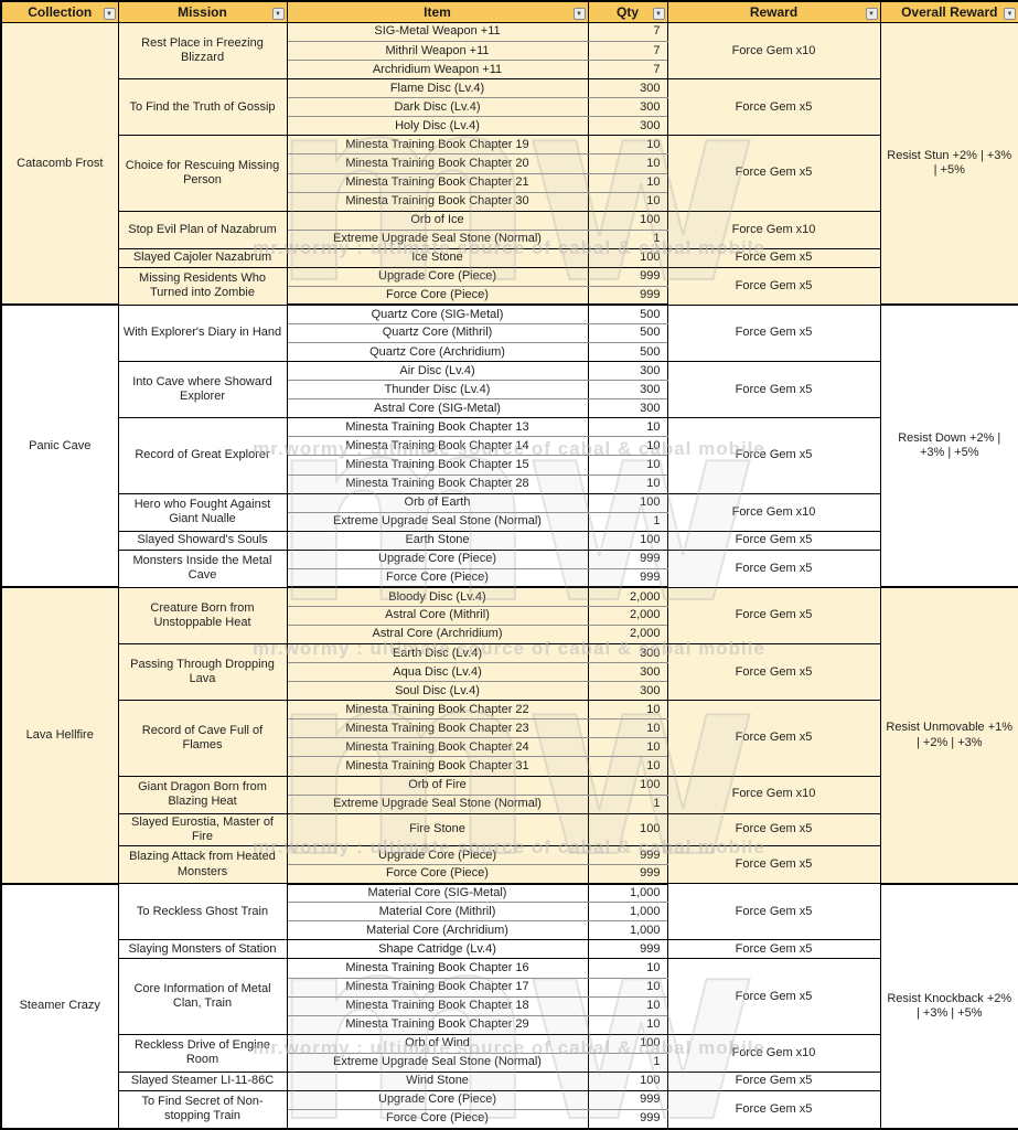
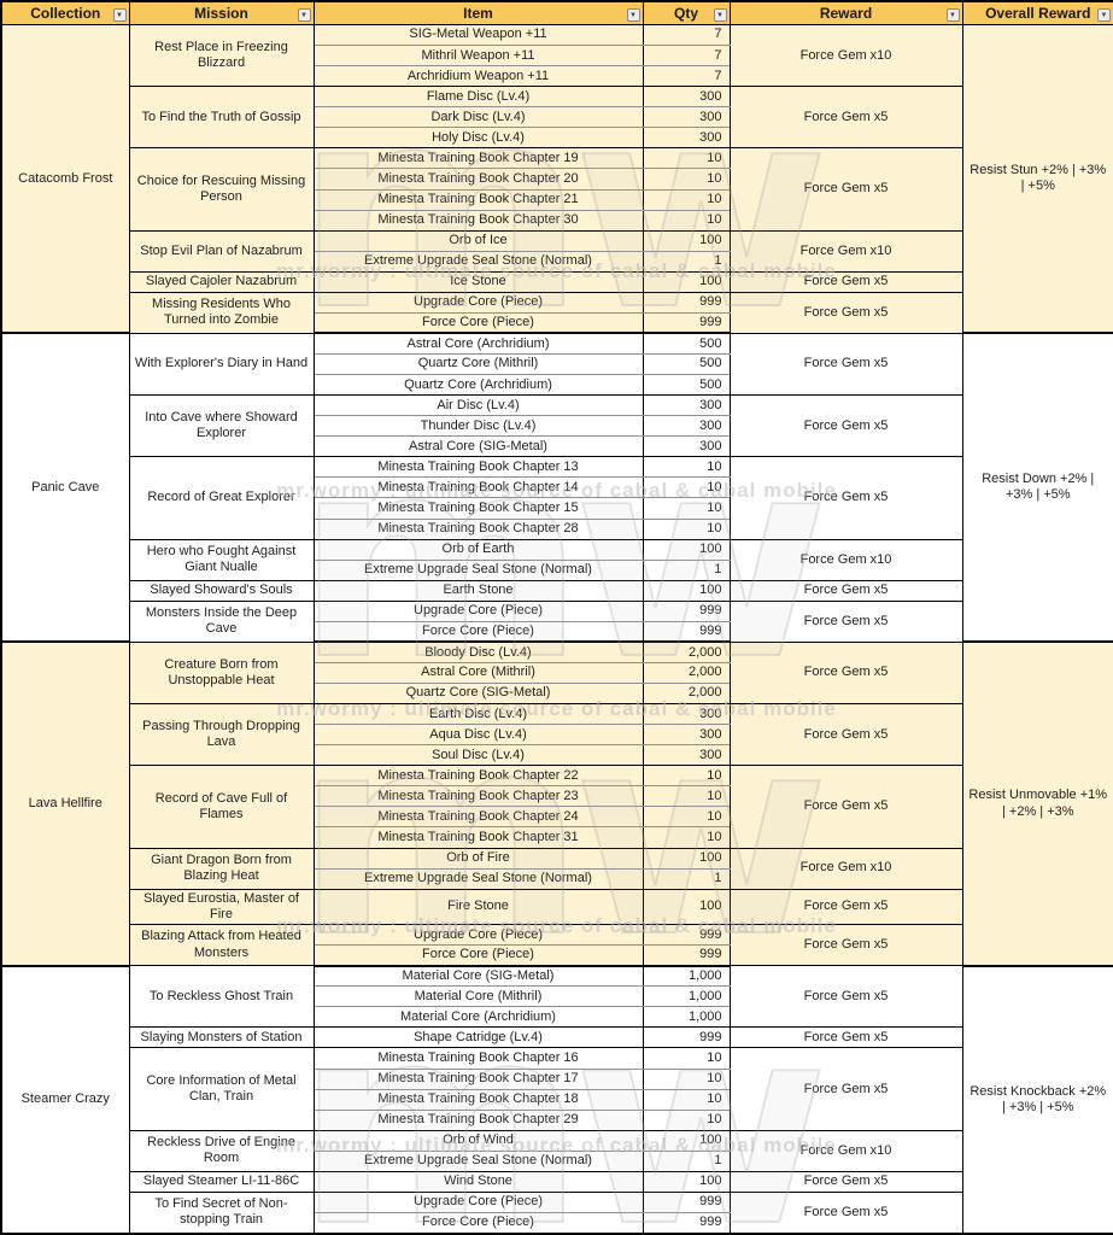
  Collection	Mission	Item	Qty	Reward	Overall Reward
  Catacomb Frost	Rest Place in Freezing Blizzard	SIG-Metal Weapon +11	7	Force Gem x10	Resist Stun +2% | +3% | +5%
  Mithril Weapon +11	7
  Archridium Weapon +11	7
  To Find the Truth of Gossip	Flame Disc (Lv.4)	300	Force Gem x5
  Dark Disc (Lv.4)	300
  Holy Disc (Lv.4)	300
  Choice for Rescuing Missing Person	Minesta Training Book Chapter 19	10	Force Gem x5
  Minesta Training Book Chapter 20	10
  Minesta Training Book Chapter 21	10
  Minesta Training Book Chapter 30	10
  Stop Evil Plan of Nazabrum	Orb of Ice	100	Force Gem x10
  Extreme Upgrade Seal Stone (Normal)	1
  Slayed Cajoler Nazabrum	Ice Stone	100	Force Gem x5
  Missing Residents Who Turned into Zombie	Upgrade Core (Piece)	999	Force Gem x5
  Force Core (Piece)	999
- Panic Cave	With Explorer's Diary in Hand	Quartz Core (SIG-Metal)	500	Force Gem x5	Resist Down +2% | +3% | +5%
+ Panic Cave	With Explorer's Diary in Hand	Astral Core (Archridium)	500	Force Gem x5	Resist Down +2% | +3% | +5%
  Quartz Core (Mithril)	500
  Quartz Core (Archridium)	500
  Into Cave where Showard Explorer	Air Disc (Lv.4)	300	Force Gem x5
  Thunder Disc (Lv.4)	300
  Astral Core (SIG-Metal)	300
  Record of Great Explorer	Minesta Training Book Chapter 13	10	Force Gem x5
  Minesta Training Book Chapter 14	10
  Minesta Training Book Chapter 15	10
  Minesta Training Book Chapter 28	10
  Hero who Fought Against Giant Nualle	Orb of Earth	100	Force Gem x10
  Extreme Upgrade Seal Stone (Normal)	1
  Slayed Showard's Souls	Earth Stone	100	Force Gem x5
- Monsters Inside the Metal Cave	Upgrade Core (Piece)	999	Force Gem x5
+ Monsters Inside the Deep Cave	Upgrade Core (Piece)	999	Force Gem x5
  Force Core (Piece)	999
  Lava Hellfire	Creature Born from Unstoppable Heat	Bloody Disc (Lv.4)	2,000	Force Gem x5	Resist Unmovable +1% | +2% | +3%
  Astral Core (Mithril)	2,000
- Astral Core (Archridium)	2,000
+ Quartz Core (SIG-Metal)	2,000
  Passing Through Dropping Lava	Earth Disc (Lv.4)	300	Force Gem x5
  Aqua Disc (Lv.4)	300
  Soul Disc (Lv.4)	300
  Record of Cave Full of Flames	Minesta Training Book Chapter 22	10	Force Gem x5
  Minesta Training Book Chapter 23	10
  Minesta Training Book Chapter 24	10
  Minesta Training Book Chapter 31	10
  Giant Dragon Born from Blazing Heat	Orb of Fire	100	Force Gem x10
  Extreme Upgrade Seal Stone (Normal)	1
  Slayed Eurostia, Master of Fire	Fire Stone	100	Force Gem x5
  Blazing Attack from Heated Monsters	Upgrade Core (Piece)	999	Force Gem x5
  Force Core (Piece)	999
  Steamer Crazy	To Reckless Ghost Train	Material Core (SIG-Metal)	1,000	Force Gem x5	Resist Knockback +2% | +3% | +5%
  Material Core (Mithril)	1,000
  Material Core (Archridium)	1,000
  Slaying Monsters of Station	Shape Catridge (Lv.4)	999	Force Gem x5
  Core Information of Metal Clan, Train	Minesta Training Book Chapter 16	10	Force Gem x5
  Minesta Training Book Chapter 17	10
  Minesta Training Book Chapter 18	10
  Minesta Training Book Chapter 29	10
  Reckless Drive of Engine Room	Orb of Wind	100	Force Gem x10
  Extreme Upgrade Seal Stone (Normal)	1
  Slayed Steamer LI-11-86C	Wind Stone	100	Force Gem x5
  To Find Secret of Non-stopping Train	Upgrade Core (Piece)	999	Force Gem x5
  Force Core (Piece)	999
  mr.wormy : ultimate source of cabal & cabal mobile
  mr.wormy : ultimate source of cabal & cabal mobile
  mr.wormy : ultimate source of cabal & cabal mobile
  mr.wormy : ultimate source of cabal & cabal mobile
  mr.wormy : ultimate source of cabal & cabal mobile
  mw
  mw
  mw
  mw
